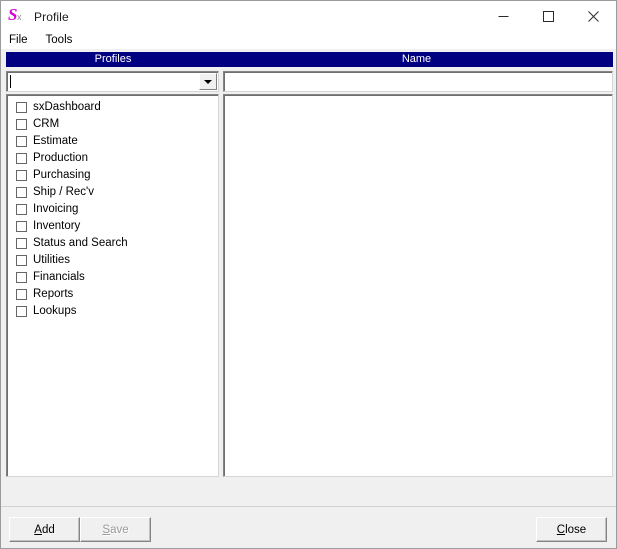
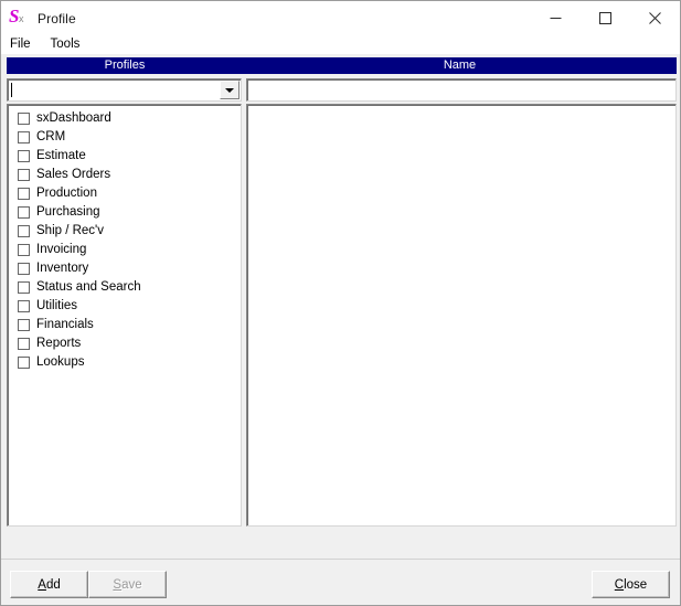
  S
  x
  Profile
  File
  Tools
  Profiles
  Name
  sxDashboard
  CRM
  Estimate
+ Sales Orders
  Production
  Purchasing
  Ship / Rec'v
  Invoicing
  Inventory
  Status and Search
  Utilities
  Financials
  Reports
  Lookups
  A
  dd
  S
  ave
  C
  lose
